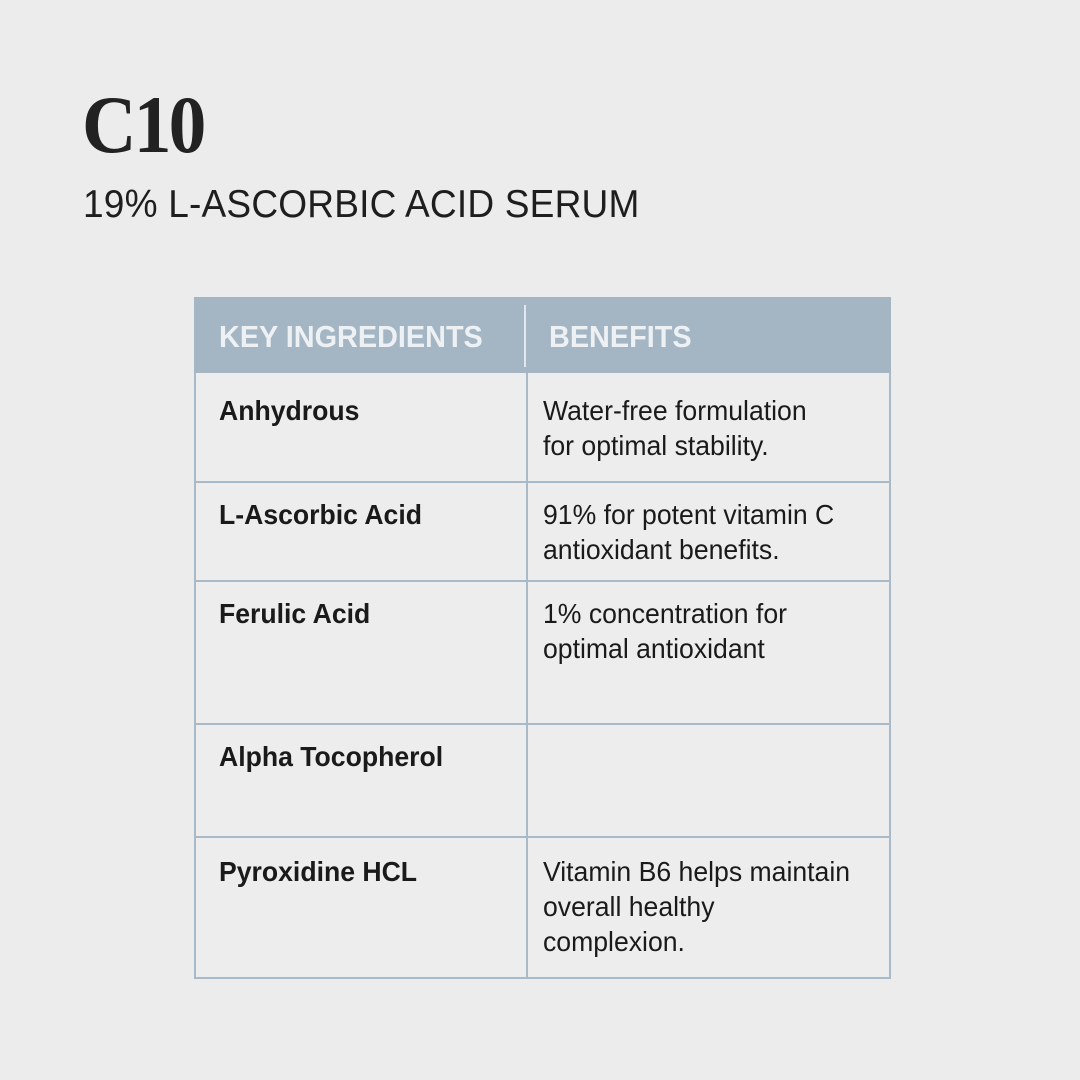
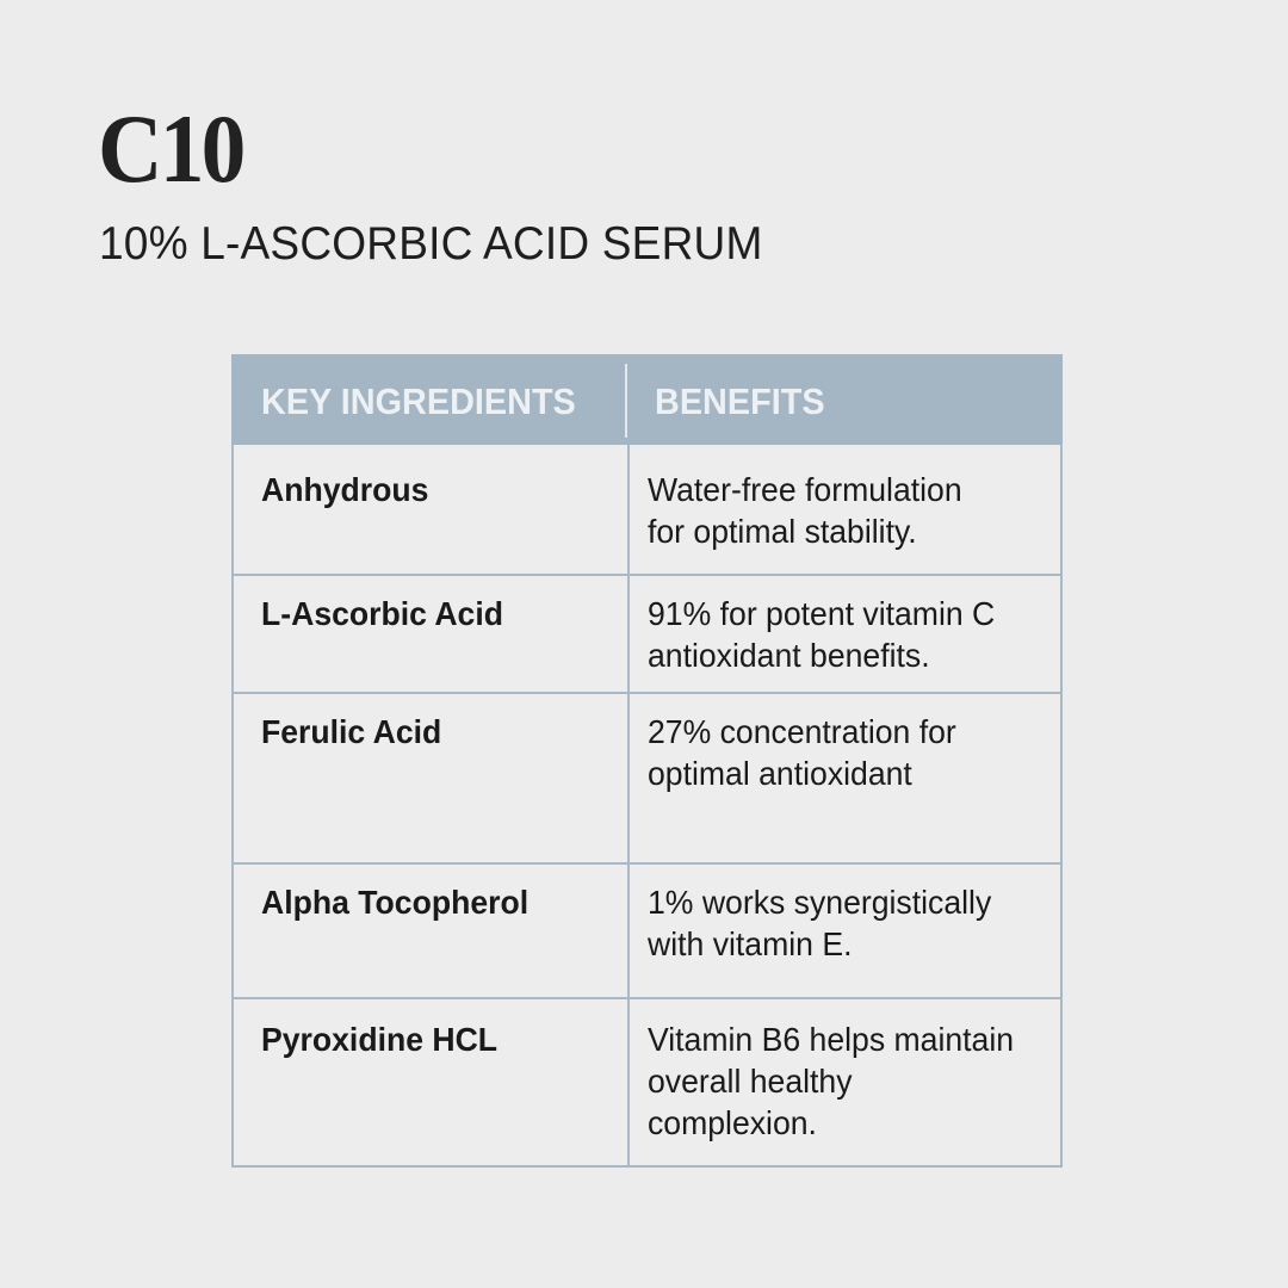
  C10
- 19% L-ASCORBIC ACID SERUM
+ 10% L-ASCORBIC ACID SERUM
  KEY INGREDIENTS
  BENEFITS
  Anhydrous
  Water-free formulation
  for optimal stability.
  L-Ascorbic Acid
  91% for potent vitamin C
  antioxidant benefits.
  Ferulic Acid
- 1% concentration for
+ 27% concentration for
  optimal antioxidant
  Alpha Tocopherol
+ 1% works synergistically
+ with vitamin E.
  Pyroxidine HCL
  Vitamin B6 helps maintain
  overall healthy
  complexion.
